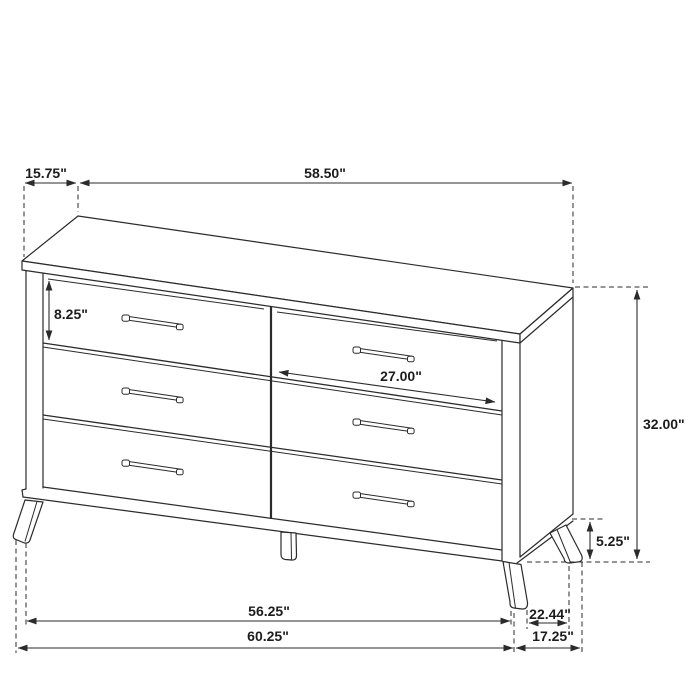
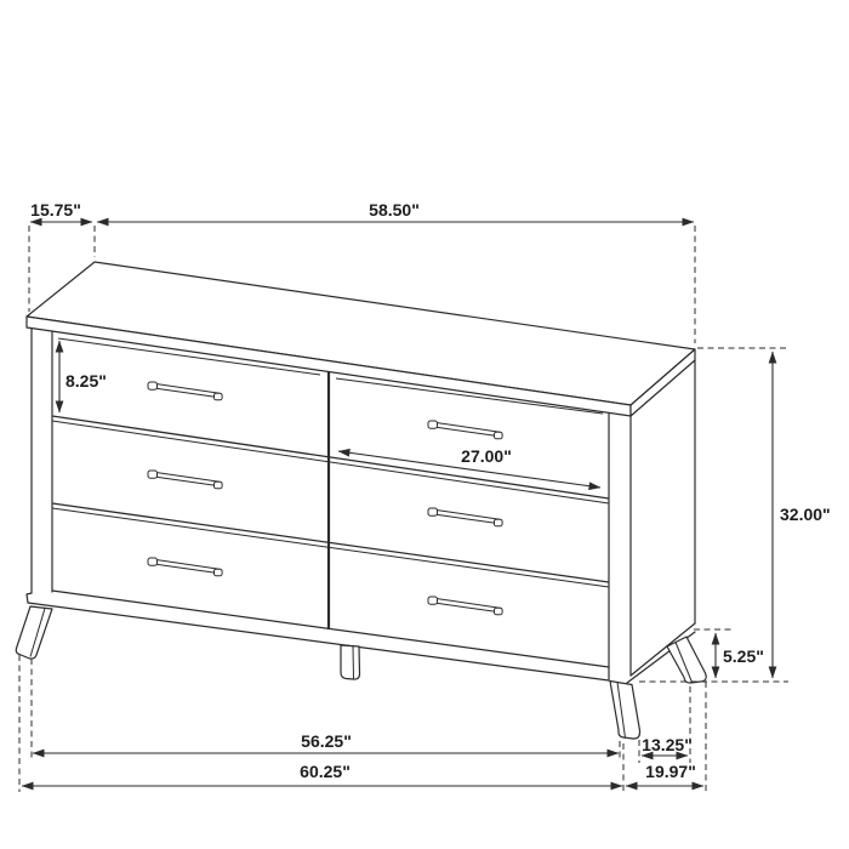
  15.75"
  58.50"
  8.25"
  27.00"
  32.00"
  5.25"
  56.25"
  60.25"
- 22.44"
+ 13.25"
- 17.25"
+ 19.97"
